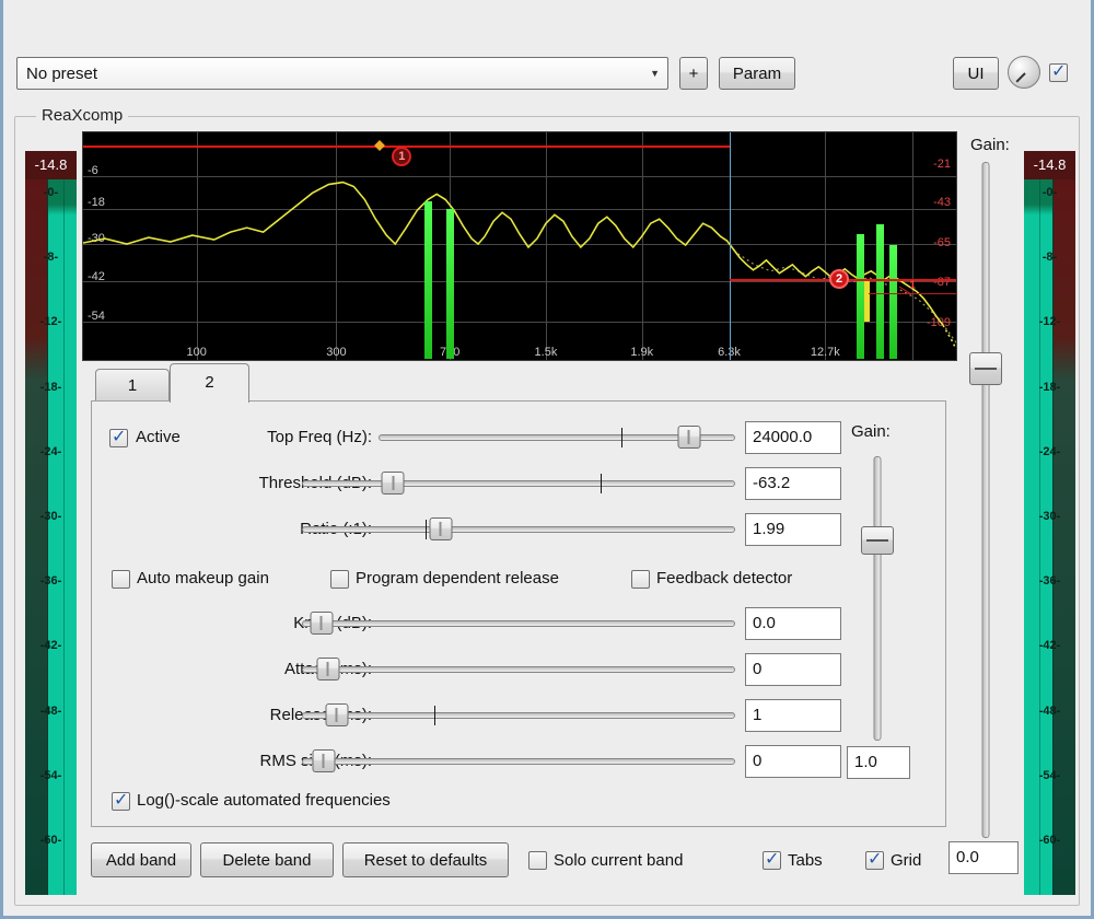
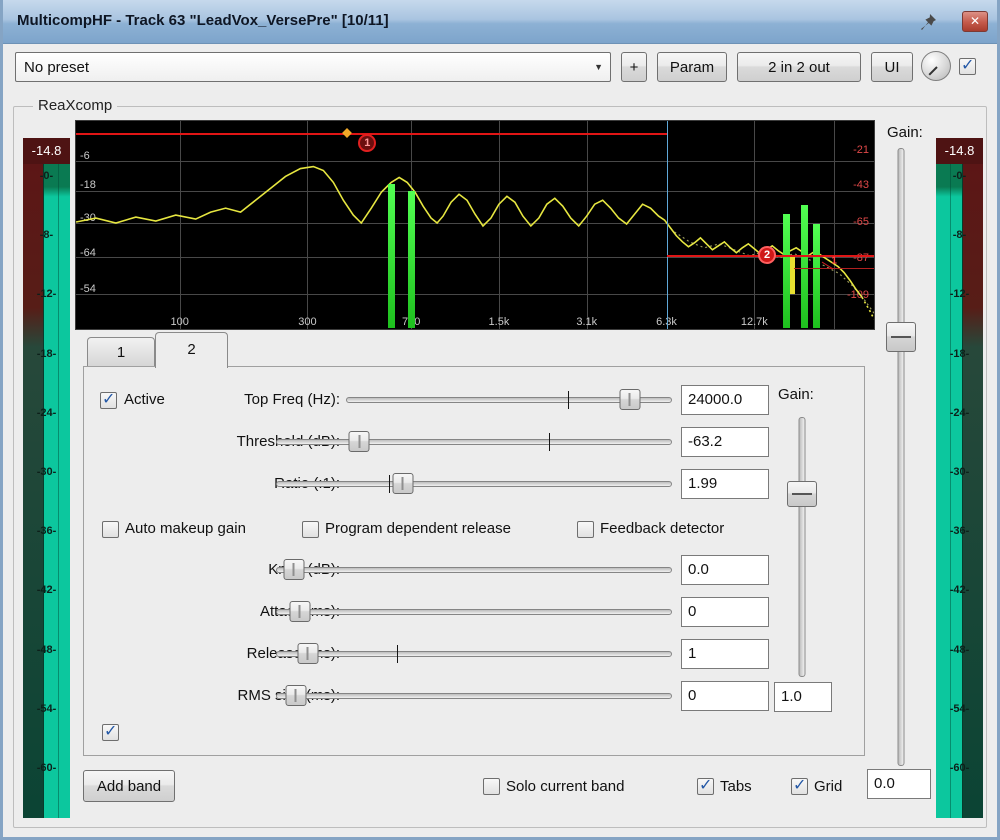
+ MulticompHF - Track 63 "LeadVox_VersePre" [10/11]
+ ✕
  No preset
  ▼
  +
  Param
+ 2 in 2 out
  UI
  ✓
  ReaXcomp
  -14.8
  -0-
  -8-
  -12-
  -18-
  -24-
  -30-
  -36-
  -42-
  -48-
  -54-
  -60-
  -14.8
  -0-
  -8-
  -12-
  -18-
  -24-
  -30-
  -36-
  -42-
  -48-
  -54-
  -60-
  1
  2
  1
  -6
  -18
- -42
+ -64
  -54
  100
  300
  1.5k
- 1.9k
+ 3.1k
  6.3k
  12.7k
  -21
  -43
  -65
  -87
  -19
  Gain:
  1
  2
  ✓
  Active
  Top Freq (Hz):
  24000.0
  -63.2
  1.99
  Auto makeup gain
  Program dependent release
  Feedback detector
  0.0
  0
  1
  0
  ✓
- Log()-scale automated frequencies
  Gain:
  1.0
  Add band
- Delete band
- Reset to defaults
  Solo current band
  ✓
  Tabs
  ✓
  Grid
  0.0
